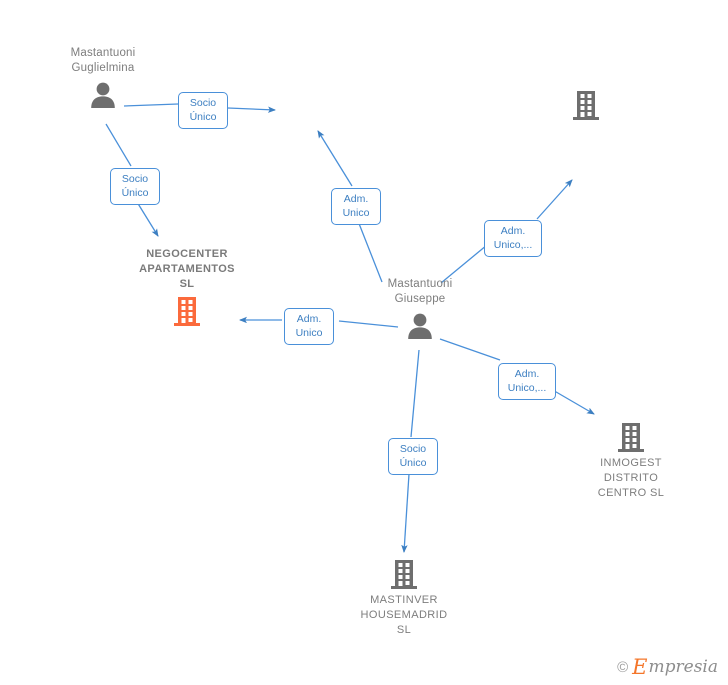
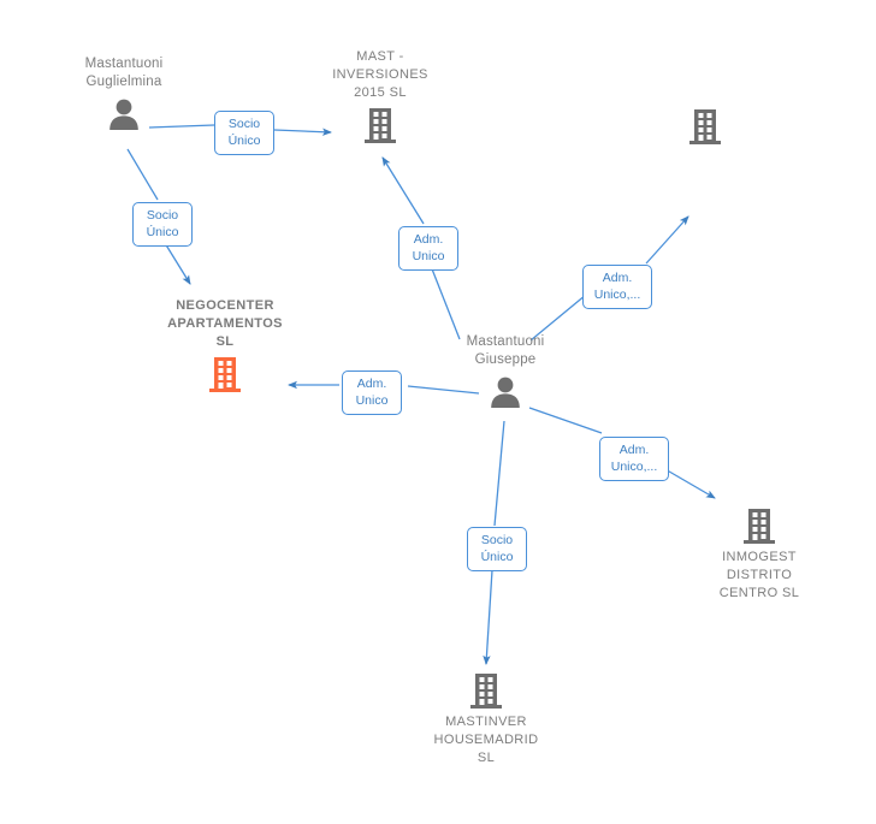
  Mastantuoni
  Guglielmina
+ MAST -
+ INVERSIONES
+ 2015 SL
  NEGOCENTER
  APARTAMENTOS
  SL
  Mastantuoni
  Giuseppe
  INMOGEST
  DISTRITO
  CENTRO SL
  MASTINVER
  HOUSEMADRID
  SL
  Socio
  Único
  Socio
  Único
  Adm.
  Unico
  Adm.
  Unico,...
  Adm.
  Unico
  Adm.
  Unico,...
  Socio
  Único
- ©
- E
- mpresia
